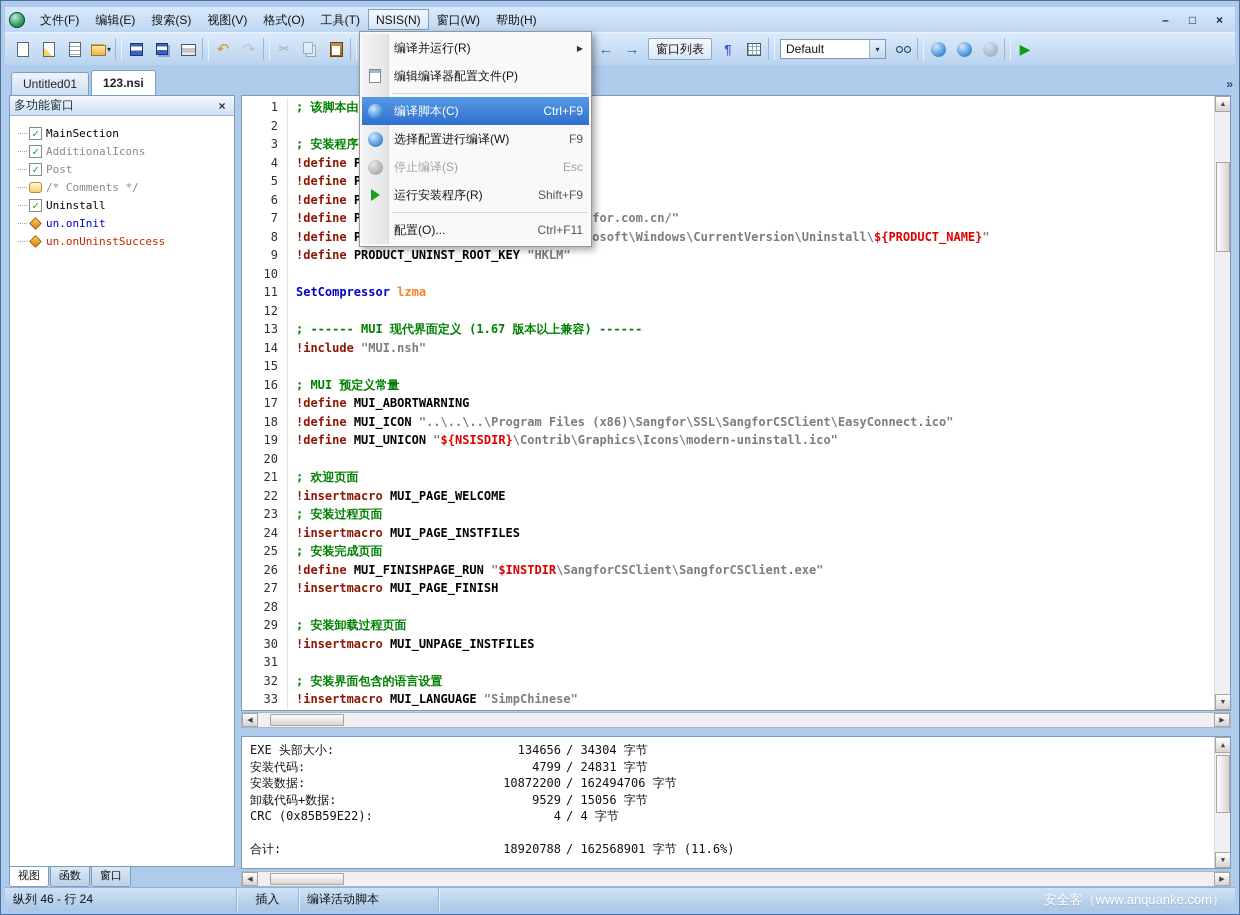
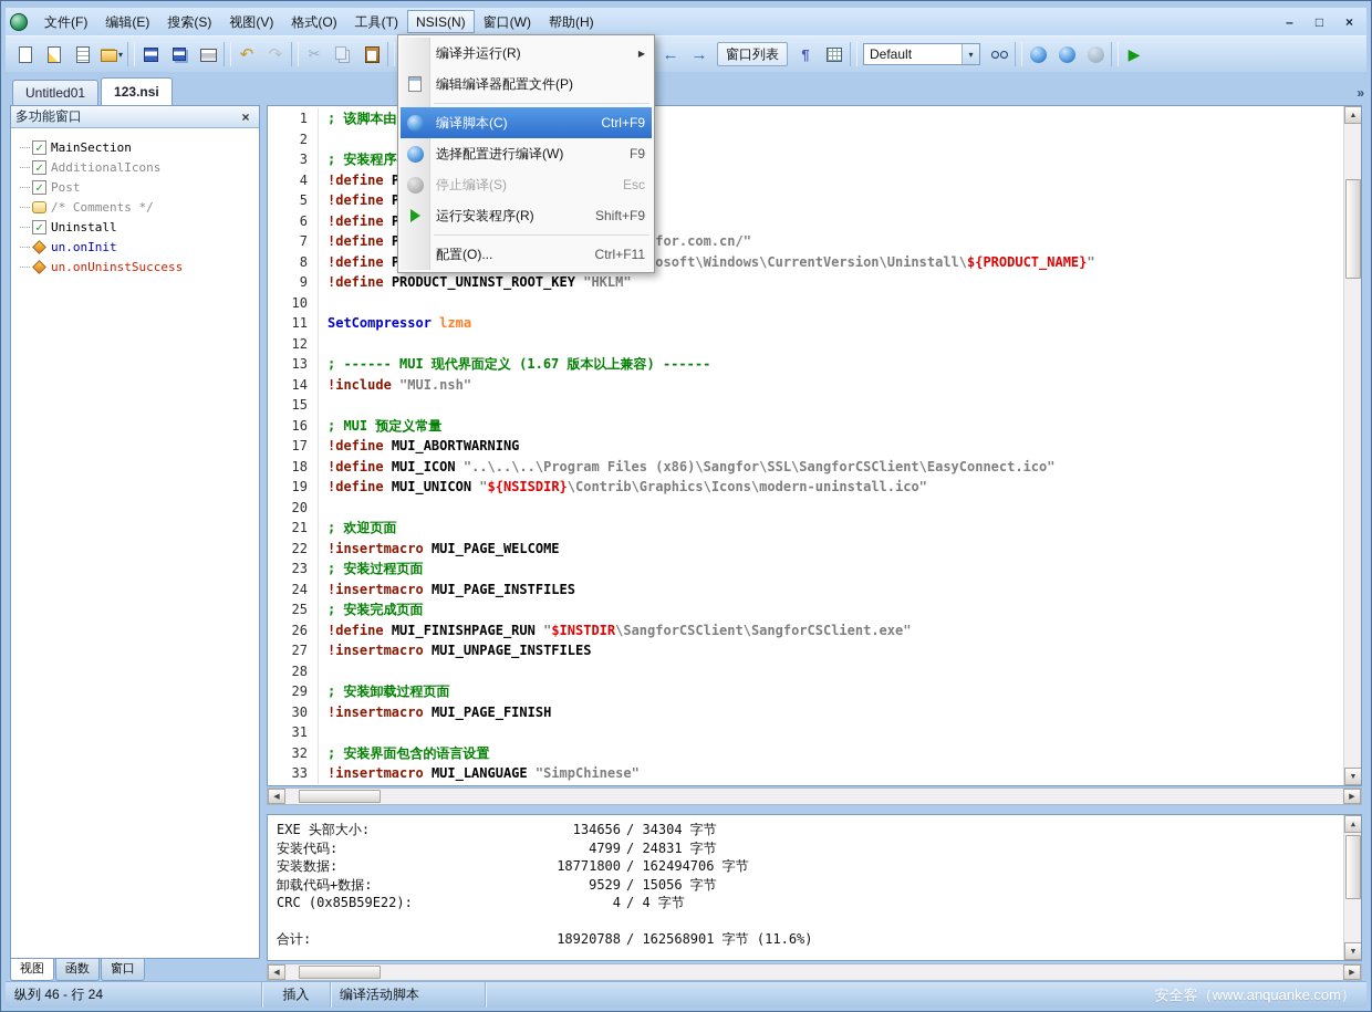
  文件(F)
  编辑(E)
  搜索(S)
  视图(V)
  格式(O)
  工具(T)
  NSIS(N)
  窗口(W)
  帮助(H)
  –
  □
  ×
  ▾
  ↶
  ↷
  ✂
  ←
  →
  窗口列表
  ¶
  Default
  ▾
  ▶
  Untitled01
  123.nsi
  »
  多功能窗口
  ×
  ✓
  MainSection
  ✓
  AdditionalIcons
  ✓
  Post
  /* Comments */
  ✓
  Uninstall
  un.onInit
  un.onUninstSuccess
  视图
  函数
  窗口
  2
  9 !define PRODUCT_UNINST_ROOT_KEY "HKLM"
  10
  11 SetCompressor lzma
  12
  13 ; ------ MUI 现代界面定义 (1.67 版本以上兼容) ------
  14 !include "MUI.nsh"
  15
  16 ; MUI 预定义常量
  17 !define MUI_ABORTWARNING
  18 !define MUI_ICON "..\..\..\Program Files (x86)\Sangfor\SSL\SangforCSClient\EasyConnect.ico"
  19 !define MUI_UNICON "${NSISDIR}\Contrib\Graphics\Icons\modern-uninstall.ico"
  20
  21 ; 欢迎页面
  22 !insertmacro MUI_PAGE_WELCOME
  23 ; 安装过程页面
  24 !insertmacro MUI_PAGE_INSTFILES
  25 ; 安装完成页面
  26 !define MUI_FINISHPAGE_RUN "$INSTDIR\SangforCSClient\SangforCSClient.exe"
- 27 !insertmacro MUI_PAGE_FINISH
+ 27 !insertmacro MUI_UNPAGE_INSTFILES
  28
  29 ; 安装卸载过程页面
- 30 !insertmacro MUI_UNPAGE_INSTFILES
+ 30 !insertmacro MUI_PAGE_FINISH
  31
  32 ; 安装界面包含的语言设置
  33 !insertmacro MUI_LANGUAGE "SimpChinese"
  EXE 头部大小: 134656 / 34304 字节
  安装代码: 4799 / 24831 字节
- 安装数据: 10872200 / 162494706 字节
+ 安装数据: 18771800 / 162494706 字节
  卸载代码+数据: 9529 / 15056 字节
  CRC (0x85B59E22): 4 / 4 字节
  合计: 18920788 / 162568901 字节 (11.6%)
  ▲
  ▼
  纵列 46 - 行 24
  插入
  编译活动脚本
  安全客（www.anquanke.com）
  编译并运行(R)
  ▶
  编辑编译器配置文件(P)
  编译脚本(C)
  Ctrl+F9
  选择配置进行编译(W)
  F9
  停止编译(S)
  Esc
  运行安装程序(R)
  Shift+F9
  配置(O)...
  Ctrl+F11
